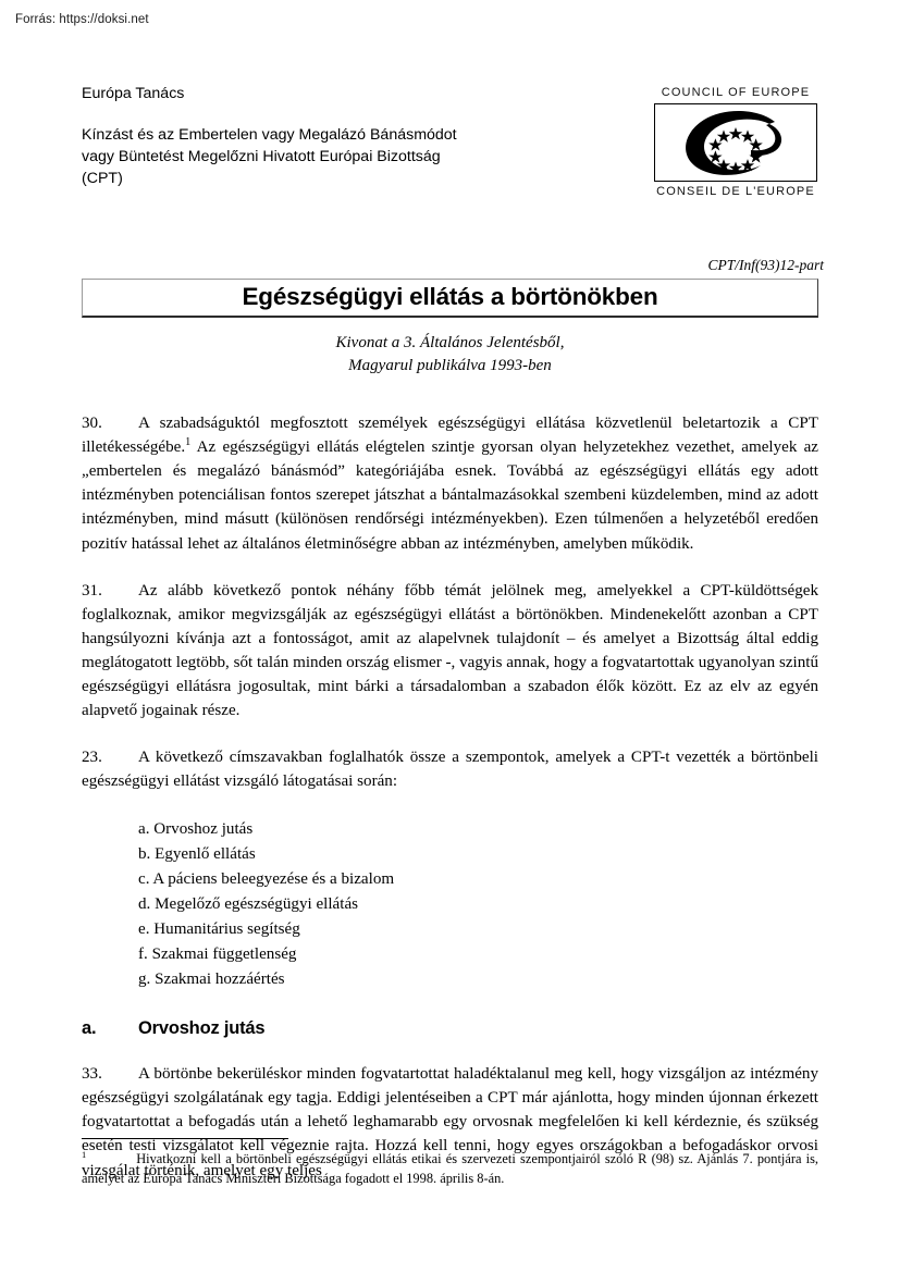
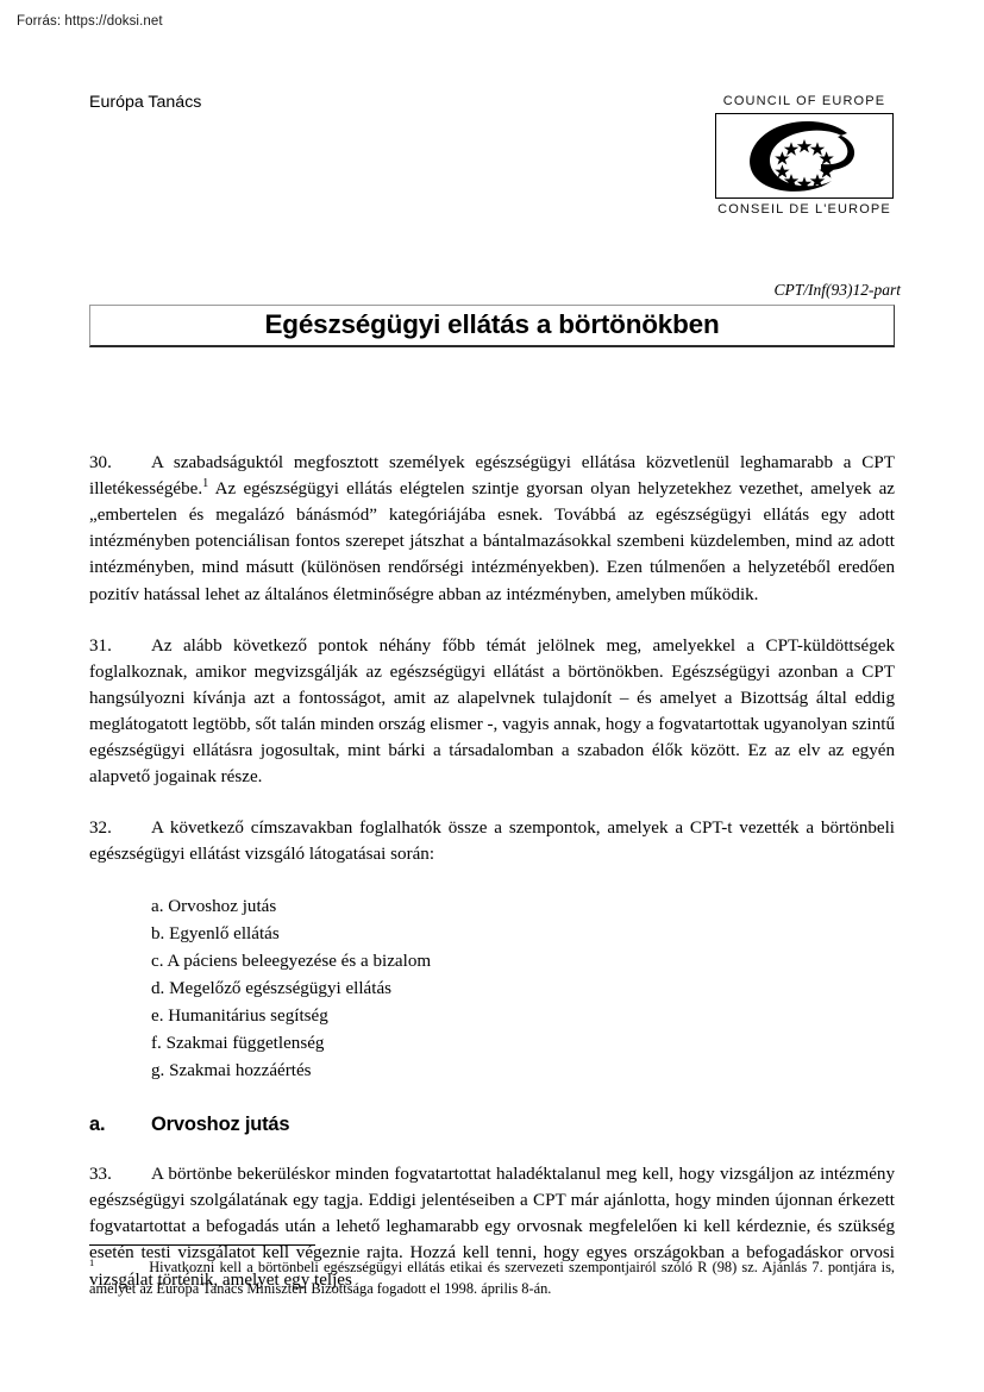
  Forrás: https://doksi.net
  Európa Tanács
- Kínzást és az Embertelen vagy Megalázó Bánásmódot
- vagy Büntetést Megelőzni Hivatott Európai Bizottság
- (CPT)
  COUNCIL OF EUROPE
  CONSEIL DE L'EUROPE
  CPT/Inf(93)12-part
  Egészségügyi ellátás a börtönökben
- Kivonat a 3. Általános Jelentésből,
- Magyarul publikálva 1993-ben
- 30. A szabadságuktól megfosztott személyek egészségügyi ellátása közvetlenül beletartozik a CPT illetékességébe.1 Az egészségügyi ellátás elégtelen szintje gyorsan olyan helyzetekhez vezethet, amelyek az „embertelen és megalázó bánásmód” kategóriájába esnek. Továbbá az egészségügyi ellátás egy adott intézményben potenciálisan fontos szerepet játszhat a bántalmazásokkal szembeni küzdelemben, mind az adott intézményben, mind másutt (különösen rendőrségi intézményekben). Ezen túlmenően a helyzetéből eredően pozitív hatással lehet az általános életminőségre abban az intézményben, amelyben működik.
+ 30. A szabadságuktól megfosztott személyek egészségügyi ellátása közvetlenül leghamarabb a CPT illetékességébe.1 Az egészségügyi ellátás elégtelen szintje gyorsan olyan helyzetekhez vezethet, amelyek az „embertelen és megalázó bánásmód” kategóriájába esnek. Továbbá az egészségügyi ellátás egy adott intézményben potenciálisan fontos szerepet játszhat a bántalmazásokkal szembeni küzdelemben, mind az adott intézményben, mind másutt (különösen rendőrségi intézményekben). Ezen túlmenően a helyzetéből eredően pozitív hatással lehet az általános életminőségre abban az intézményben, amelyben működik.
- 31. Az alább következő pontok néhány főbb témát jelölnek meg, amelyekkel a CPT-küldöttségek foglalkoznak, amikor megvizsgálják az egészségügyi ellátást a börtönökben. Mindenekelőtt azonban a CPT hangsúlyozni kívánja azt a fontosságot, amit az alapelvnek tulajdonít – és amelyet a Bizottság által eddig meglátogatott legtöbb, sőt talán minden ország elismer -, vagyis annak, hogy a fogvatartottak ugyanolyan szintű egészségügyi ellátásra jogosultak, mint bárki a társadalomban a szabadon élők között. Ez az elv az egyén alapvető jogainak része.
+ 31. Az alább következő pontok néhány főbb témát jelölnek meg, amelyekkel a CPT-küldöttségek foglalkoznak, amikor megvizsgálják az egészségügyi ellátást a börtönökben. Egészségügyi azonban a CPT hangsúlyozni kívánja azt a fontosságot, amit az alapelvnek tulajdonít – és amelyet a Bizottság által eddig meglátogatott legtöbb, sőt talán minden ország elismer -, vagyis annak, hogy a fogvatartottak ugyanolyan szintű egészségügyi ellátásra jogosultak, mint bárki a társadalomban a szabadon élők között. Ez az elv az egyén alapvető jogainak része.
- 23. A következő címszavakban foglalhatók össze a szempontok, amelyek a CPT-t vezették a börtönbeli egészségügyi ellátást vizsgáló látogatásai során:
+ 32. A következő címszavakban foglalhatók össze a szempontok, amelyek a CPT-t vezették a börtönbeli egészségügyi ellátást vizsgáló látogatásai során:
  a. Orvoshoz jutás
  b. Egyenlő ellátás
  c. A páciens beleegyezése és a bizalom
  d. Megelőző egészségügyi ellátás
  e. Humanitárius segítség
  f. Szakmai függetlenség
  g. Szakmai hozzáértés
  a. Orvoshoz jutás
  33. A börtönbe bekerüléskor minden fogvatartottat haladéktalanul meg kell, hogy vizsgáljon az intézmény egészségügyi szolgálatának egy tagja. Eddigi jelentéseiben a CPT már ajánlotta, hogy minden újonnan érkezett fogvatartottat a befogadás után a lehető leghamarabb egy orvosnak megfelelően ki kell kérdeznie, és szükség esetén testi vizsgálatot kell végeznie rajta. Hozzá kell tenni, hogy egyes országokban a befogadáskor orvosi vizsgálat történik, amelyet egy teljes
  1 Hivatkozni kell a börtönbeli egészségügyi ellátás etikai és szervezeti szempontjairól szóló R (98) sz. Ajánlás 7. pontjára is, amelyet az Európa Tanács Miniszteri Bizottsága fogadott el 1998. április 8-án.
